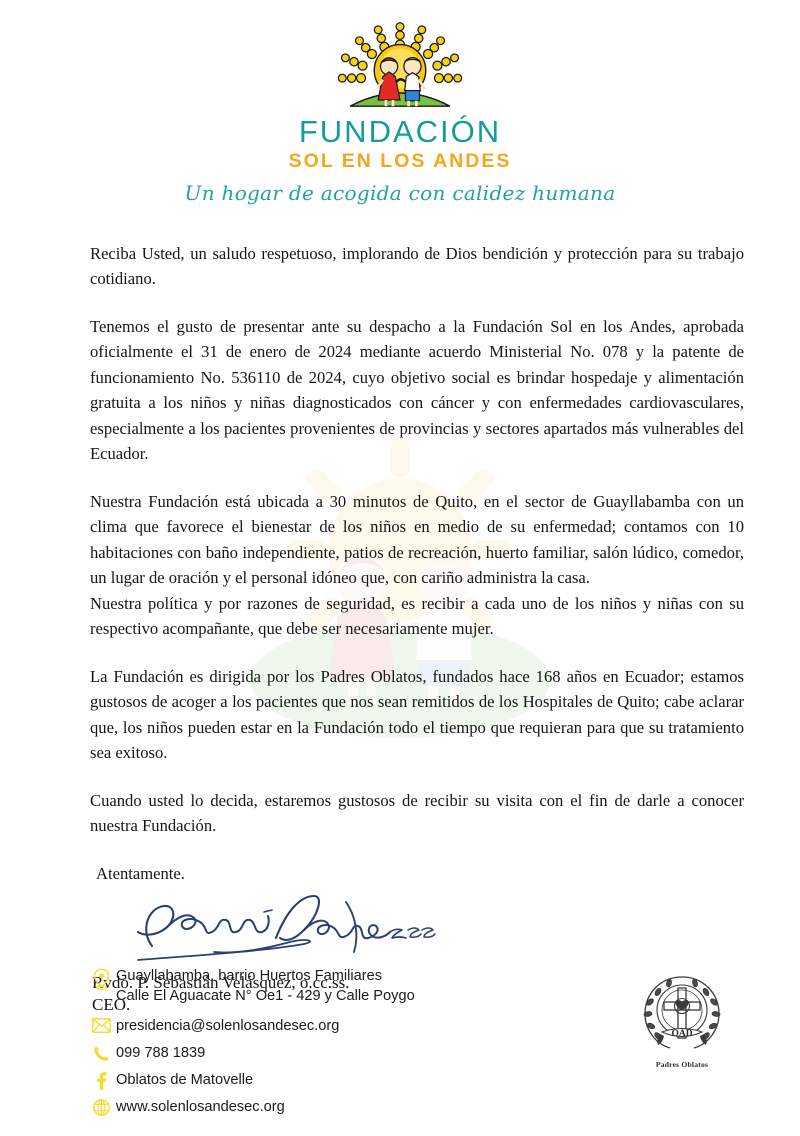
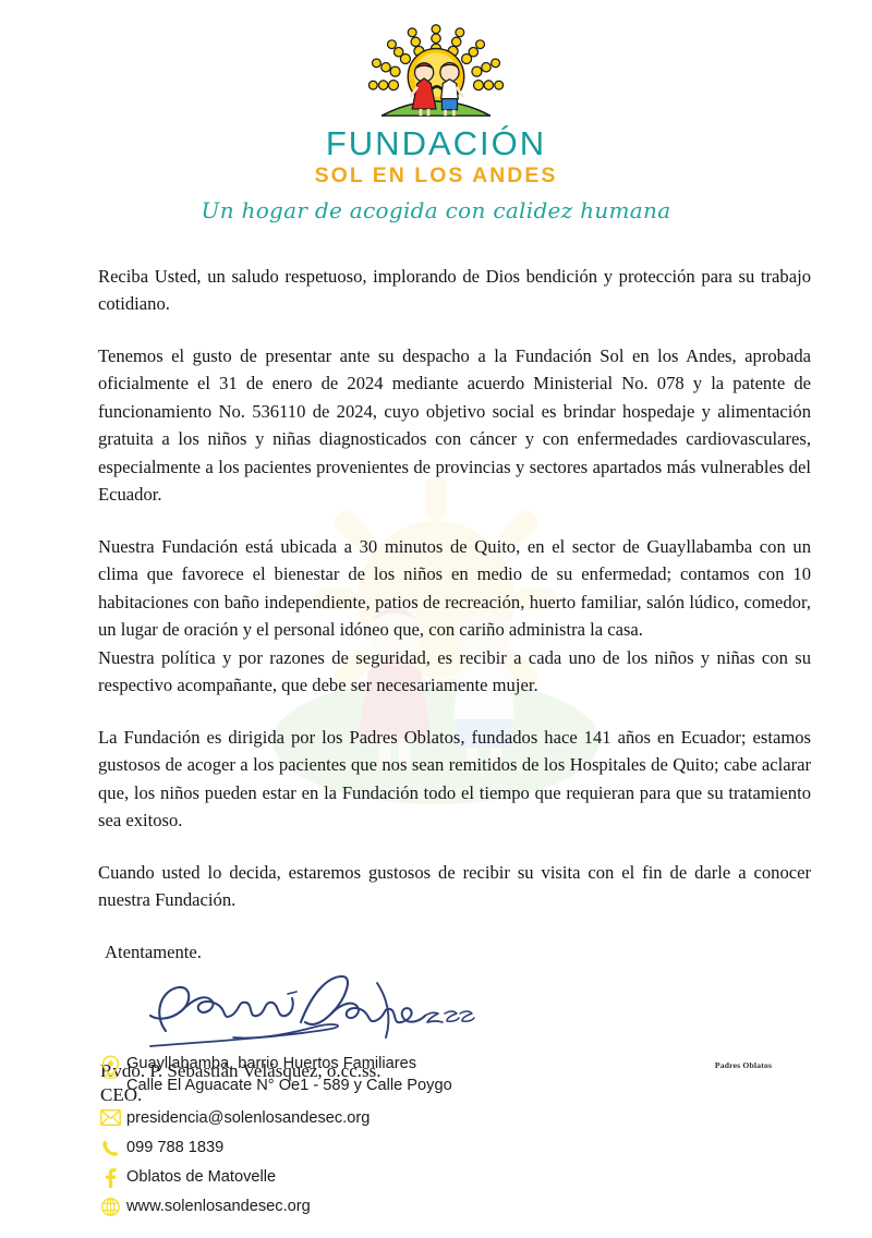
  FUNDACIÓN
  SOL EN LOS ANDES
  Un hogar de acogida con calidez humana
  Reciba Usted, un saludo respetuoso, implorando de Dios bendición y protección para su trabajo cotidiano.
  Tenemos el gusto de presentar ante su despacho a la Fundación Sol en los Andes, aprobada oficialmente el 31 de enero de 2024 mediante acuerdo Ministerial No. 078 y la patente de funcionamiento No. 536110 de 2024, cuyo objetivo social es brindar hospedaje y alimentación gratuita a los niños y niñas diagnosticados con cáncer y con enfermedades cardiovasculares, especialmente a los pacientes provenientes de provincias y sectores apartados más vulnerables del Ecuador.
  Nuestra Fundación está ubicada a 30 minutos de Quito, en el sector de Guayllabamba con un clima que favorece el bienestar de los niños en medio de su enfermedad; contamos con 10 habitaciones con baño independiente, patios de recreación, huerto familiar, salón lúdico, comedor, un lugar de oración y el personal idóneo que, con cariño administra la casa.
  Nuestra política y por razones de seguridad, es recibir a cada uno de los niños y niñas con su respectivo acompañante, que debe ser necesariamente mujer.
- La Fundación es dirigida por los Padres Oblatos, fundados hace 168 años en Ecuador; estamos gustosos de acoger a los pacientes que nos sean remitidos de los Hospitales de Quito; cabe aclarar que, los niños pueden estar en la Fundación todo el tiempo que requieran para que su tratamiento sea exitoso.
+ La Fundación es dirigida por los Padres Oblatos, fundados hace 141 años en Ecuador; estamos gustosos de acoger a los pacientes que nos sean remitidos de los Hospitales de Quito; cabe aclarar que, los niños pueden estar en la Fundación todo el tiempo que requieran para que su tratamiento sea exitoso.
  Cuando usted lo decida, estaremos gustosos de recibir su visita con el fin de darle a conocer nuestra Fundación.
  Atentamente.
  vdo. P. Sebastián Velásquez, o.cc.ss.
  CEO.
  Guayllabamba, barrio Huertos Familiares
- Calle El Aguacate N° Oe1 - 429 y Calle Poygo
+ Calle El Aguacate N° Oe1 - 589 y Calle Poygo
  presidencia@solenlosandesec.org
  099 788 1839
  Oblatos de Matovelle
  www.solenlosandesec.org
- OAD
  Padres Oblatos
